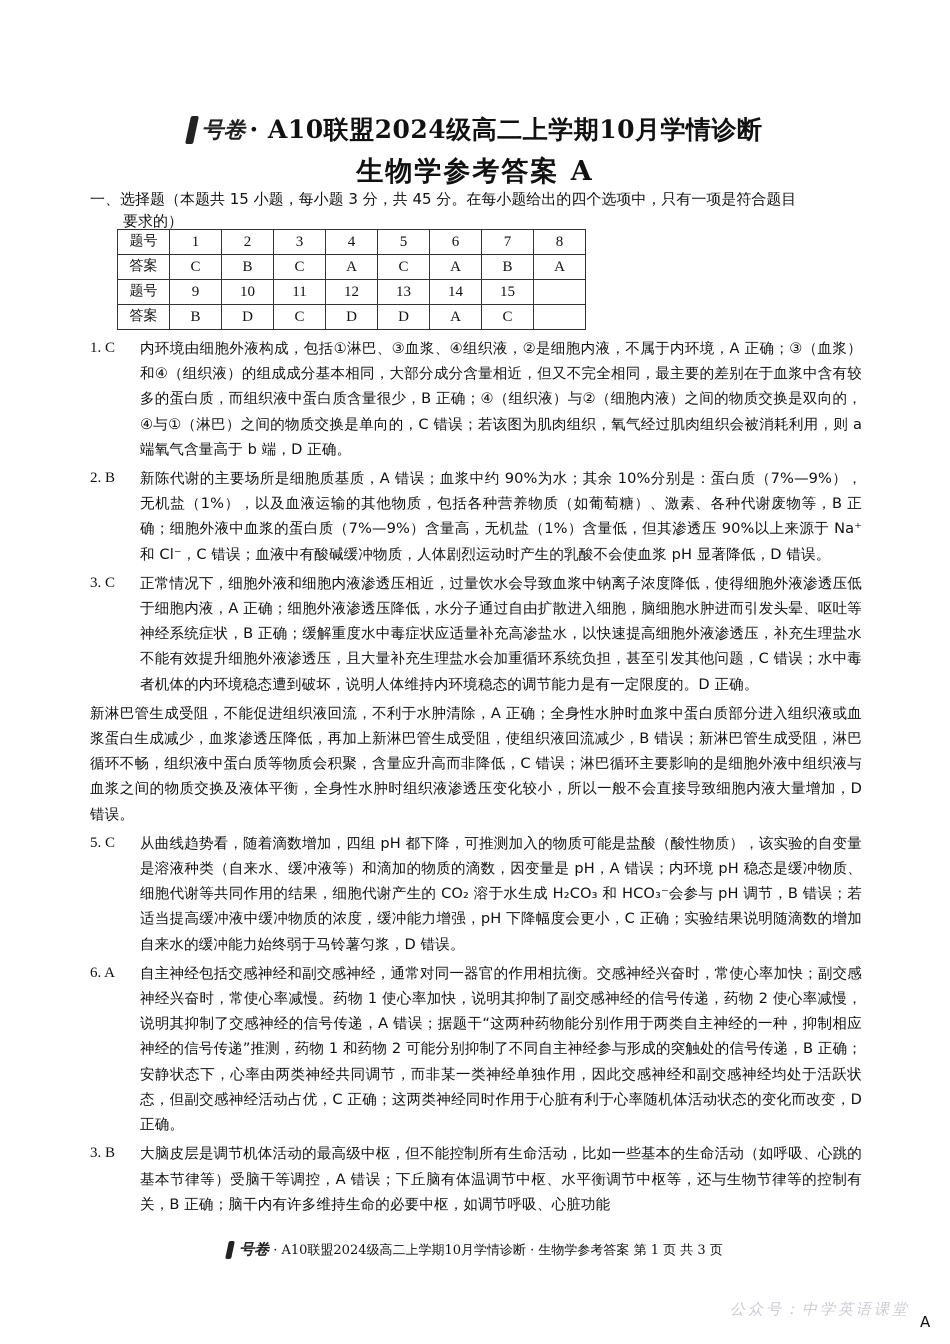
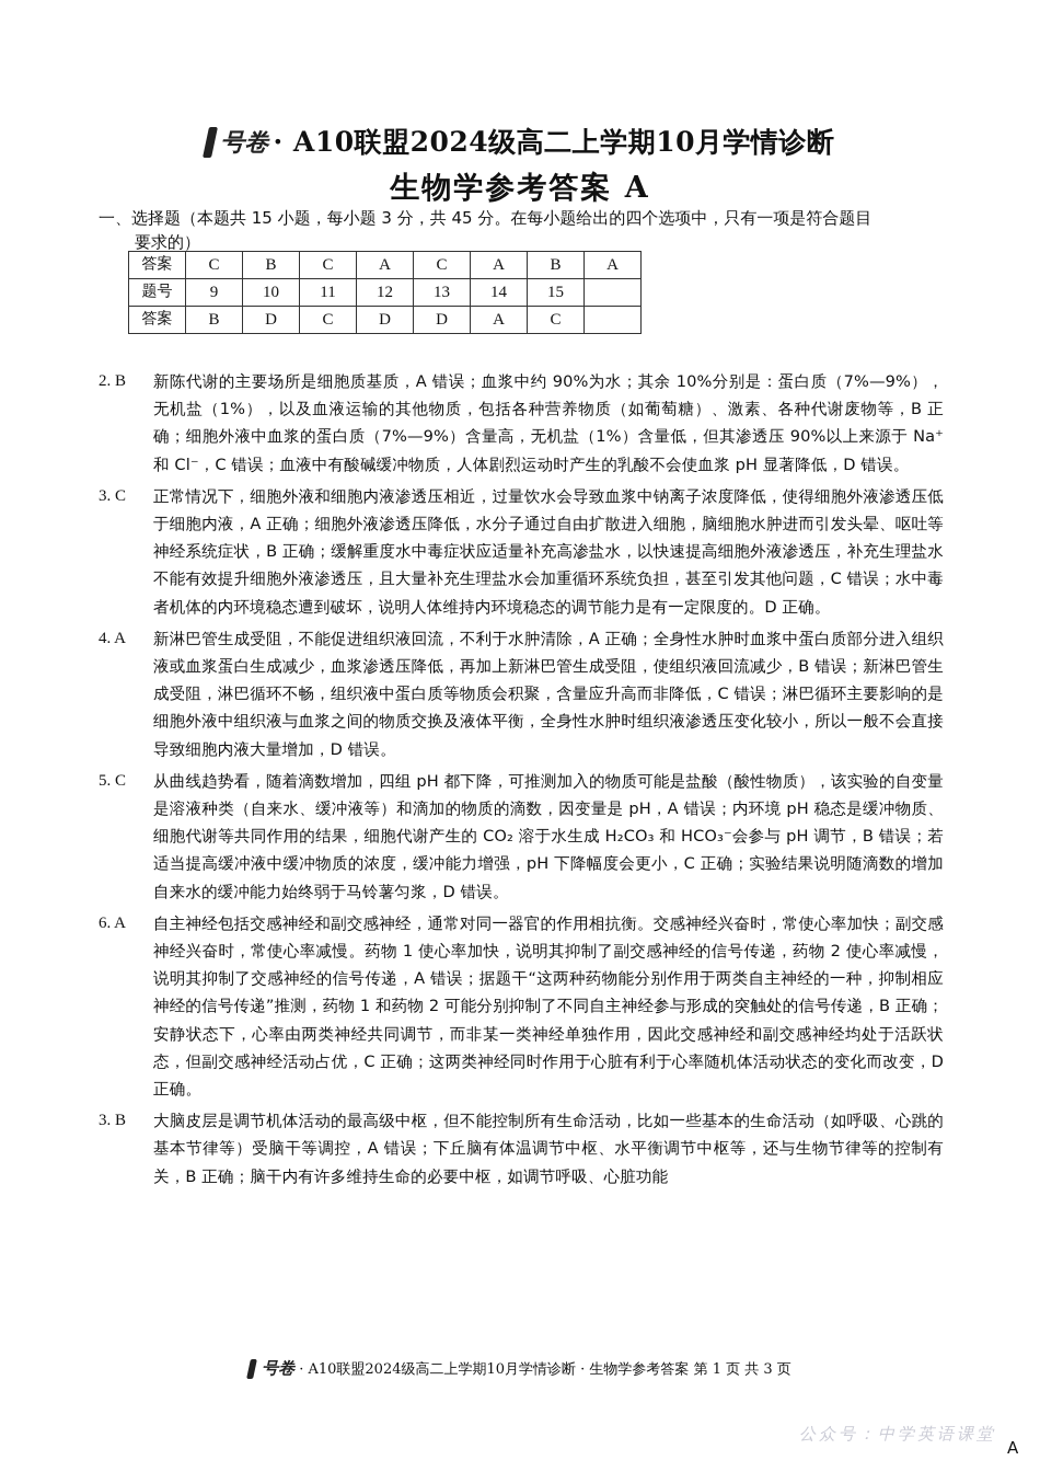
  号卷
  · A10联盟2024级高二上学期10月学情诊断
  生物学参考答案 A
  一、选择题（本题共 15 小题，每小题 3 分，共 45 分。在每小题给出的四个选项中，只有一项是符合题目
  要求的）
- 题号	1	2	3	4	5	6	7	8
  答案	C	B	C	A	C	A	B	A
  题号	9	10	11	12	13	14	15
  答案	B	D	C	D	D	A	C
- 1. C
- 内环境由细胞外液构成，包括①淋巴、③血浆、④组织液，②是细胞内液，不属于内环境，A 正确；③（血浆）和④（组织液）的组成成分基本相同，大部分成分含量相近，但又不完全相同，最主要的差别在于血浆中含有较多的蛋白质，而组织液中蛋白质含量很少，B 正确；④（组织液）与②（细胞内液）之间的物质交换是双向的，④与①（淋巴）之间的物质交换是单向的，C 错误；若该图为肌肉组织，氧气经过肌肉组织会被消耗利用，则 a 端氧气含量高于 b 端，D 正确。
  2. B
  新陈代谢的主要场所是细胞质基质，A 错误；血浆中约 90%为水；其余 10%分别是：蛋白质（7%—9%），无机盐（1%），以及血液运输的其他物质，包括各种营养物质（如葡萄糖）、激素、各种代谢废物等，B 正确；细胞外液中血浆的蛋白质（7%—9%）含量高，无机盐（1%）含量低，但其渗透压 90%以上来源于 Na⁺和 Cl⁻，C 错误；血液中有酸碱缓冲物质，人体剧烈运动时产生的乳酸不会使血浆 pH 显著降低，D 错误。
  3. C
  正常情况下，细胞外液和细胞内液渗透压相近，过量饮水会导致血浆中钠离子浓度降低，使得细胞外液渗透压低于细胞内液，A 正确；细胞外液渗透压降低，水分子通过自由扩散进入细胞，脑细胞水肿进而引发头晕、呕吐等神经系统症状，B 正确；缓解重度水中毒症状应适量补充高渗盐水，以快速提高细胞外液渗透压，补充生理盐水不能有效提升细胞外液渗透压，且大量补充生理盐水会加重循环系统负担，甚至引发其他问题，C 错误；水中毒者机体的内环境稳态遭到破坏，说明人体维持内环境稳态的调节能力是有一定限度的。D 正确。
+ 4. A
  新淋巴管生成受阻，不能促进组织液回流，不利于水肿清除，A 正确；全身性水肿时血浆中蛋白质部分进入组织液或血浆蛋白生成减少，血浆渗透压降低，再加上新淋巴管生成受阻，使组织液回流减少，B 错误；新淋巴管生成受阻，淋巴循环不畅，组织液中蛋白质等物质会积聚，含量应升高而非降低，C 错误；淋巴循环主要影响的是细胞外液中组织液与血浆之间的物质交换及液体平衡，全身性水肿时组织液渗透压变化较小，所以一般不会直接导致细胞内液大量增加，D 错误。
  5. C
  从曲线趋势看，随着滴数增加，四组 pH 都下降，可推测加入的物质可能是盐酸（酸性物质），该实验的自变量是溶液种类（自来水、缓冲液等）和滴加的物质的滴数，因变量是 pH，A 错误；内环境 pH 稳态是缓冲物质、细胞代谢等共同作用的结果，细胞代谢产生的 CO₂ 溶于水生成 H₂CO₃ 和 HCO₃⁻会参与 pH 调节，B 错误；若适当提高缓冲液中缓冲物质的浓度，缓冲能力增强，pH 下降幅度会更小，C 正确；实验结果说明随滴数的增加自来水的缓冲能力始终弱于马铃薯匀浆，D 错误。
  6. A
  自主神经包括交感神经和副交感神经，通常对同一器官的作用相抗衡。交感神经兴奋时，常使心率加快；副交感神经兴奋时，常使心率减慢。药物 1 使心率加快，说明其抑制了副交感神经的信号传递，药物 2 使心率减慢，说明其抑制了交感神经的信号传递，A 错误；据题干“这两种药物能分别作用于两类自主神经的一种，抑制相应神经的信号传递”推测，药物 1 和药物 2 可能分别抑制了不同自主神经参与形成的突触处的信号传递，B 正确；安静状态下，心率由两类神经共同调节，而非某一类神经单独作用，因此交感神经和副交感神经均处于活跃状态，但副交感神经活动占优，C 正确；这两类神经同时作用于心脏有利于心率随机体活动状态的变化而改变，D 正确。
  3. B
  大脑皮层是调节机体活动的最高级中枢，但不能控制所有生命活动，比如一些基本的生命活动（如呼吸、心跳的基本节律等）受脑干等调控，A 错误；下丘脑有体温调节中枢、水平衡调节中枢等，还与生物节律等的控制有关，B 正确；脑干内有许多维持生命的必要中枢，如调节呼吸、心脏功能
  号卷
  · A10联盟2024级高二上学期10月学情诊断 · 生物学参考答案 第 1 页 共 3 页
  公众号：中学英语课堂
  A
